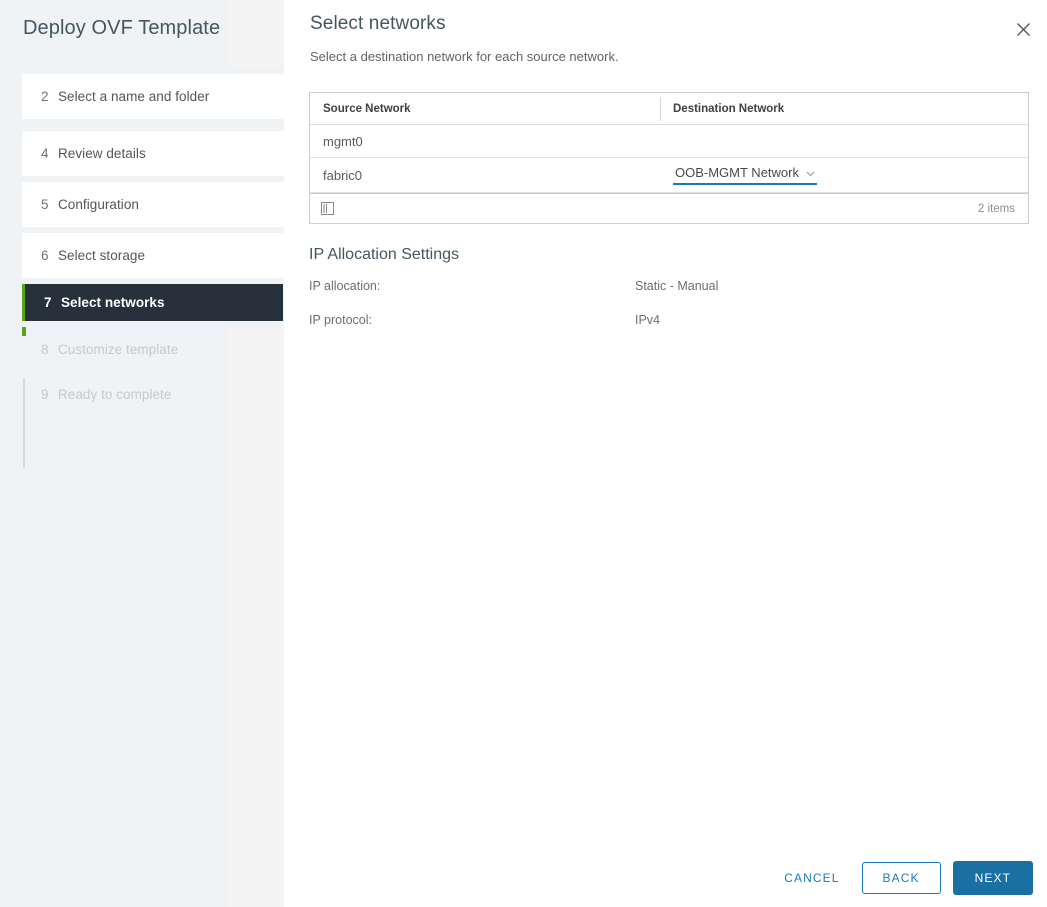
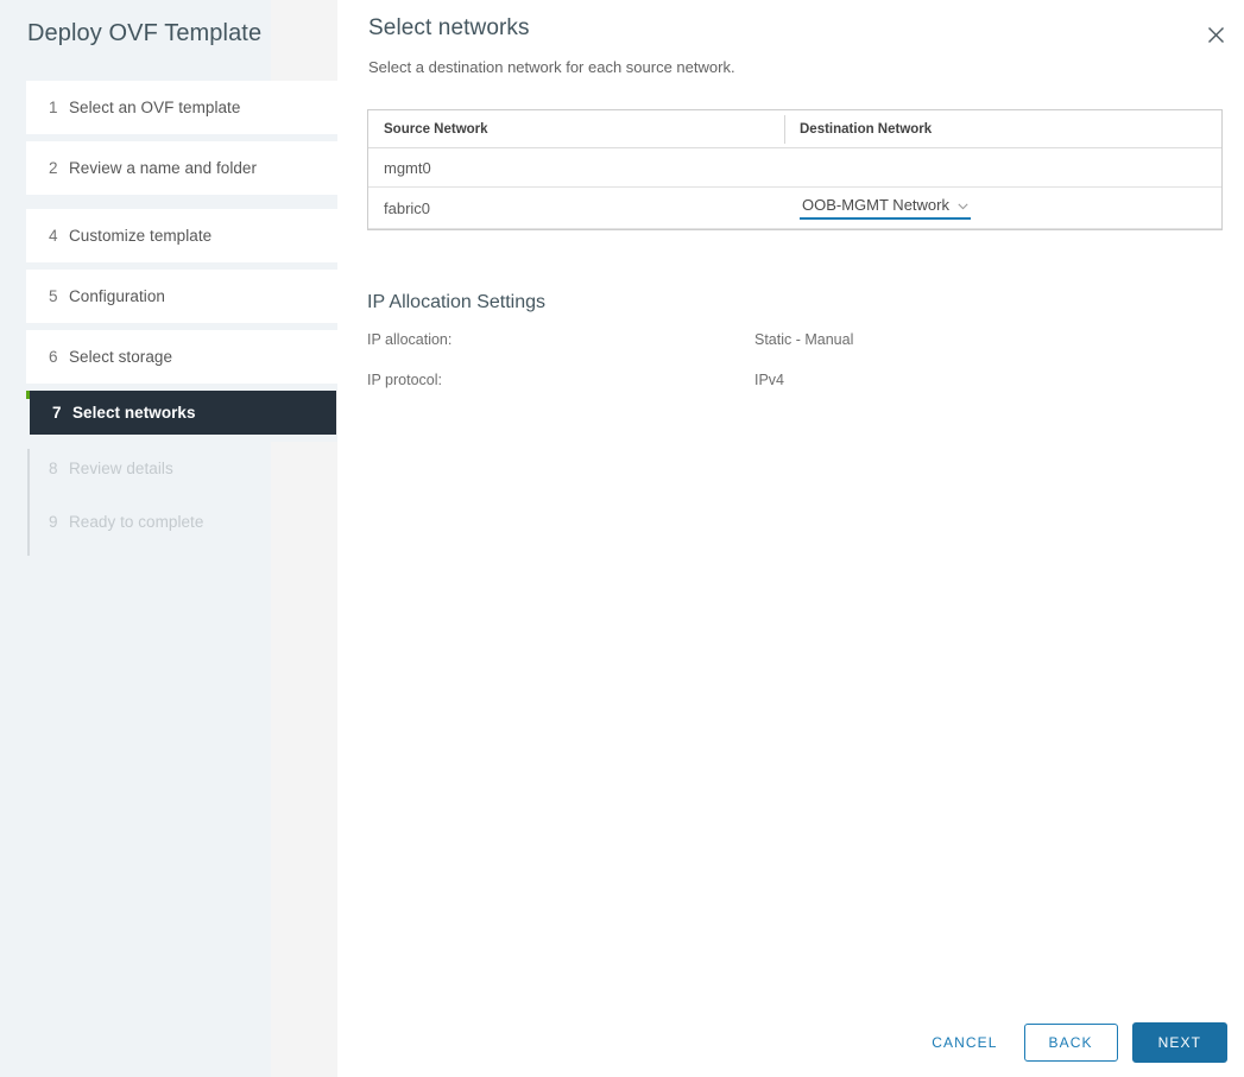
  Deploy OVF Template
+ 1
+ Select an OVF template
  2
- Select a name and folder
+ Review a name and folder
  4
- Review details
+ Customize template
  5
  Configuration
  6
  Select storage
  7
  Select networks
  8
- Customize template
+ Review details
  9
  Ready to complete
  Select networks
  Select a destination network for each source network.
  Source Network
  Destination Network
  mgmt0
  fabric0
  OOB-MGMT Network
- 2 items
  IP Allocation Settings
  IP allocation:
  Static - Manual
  IP protocol:
  IPv4
  CANCEL
  BACK
  NEXT
